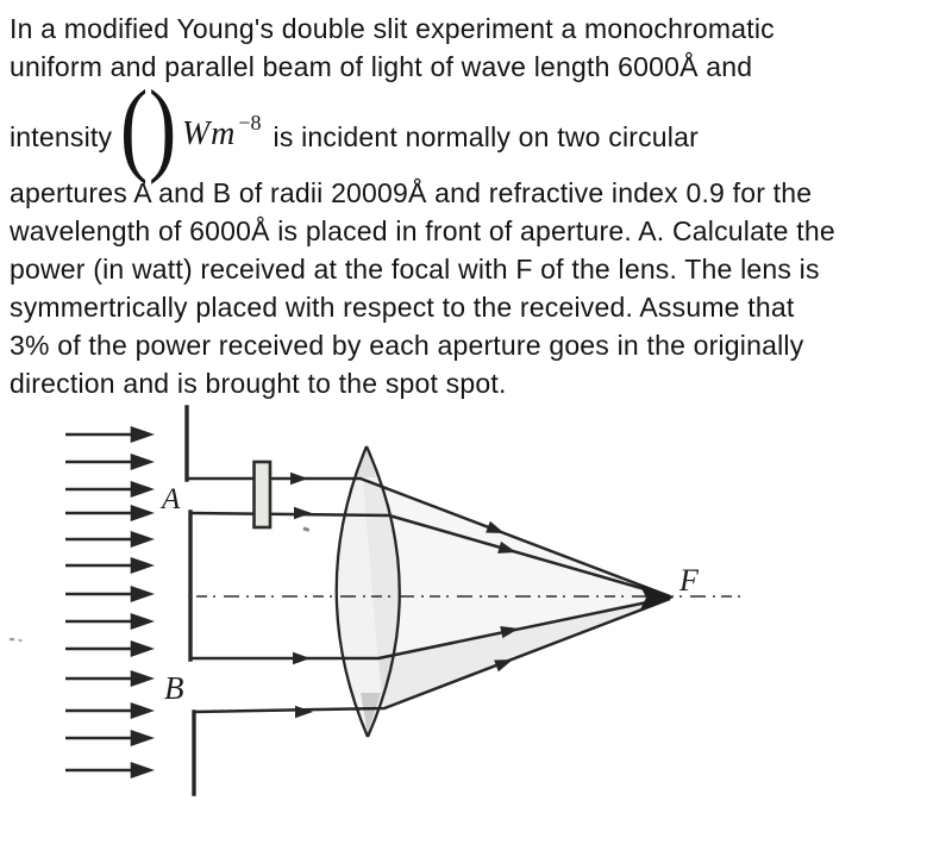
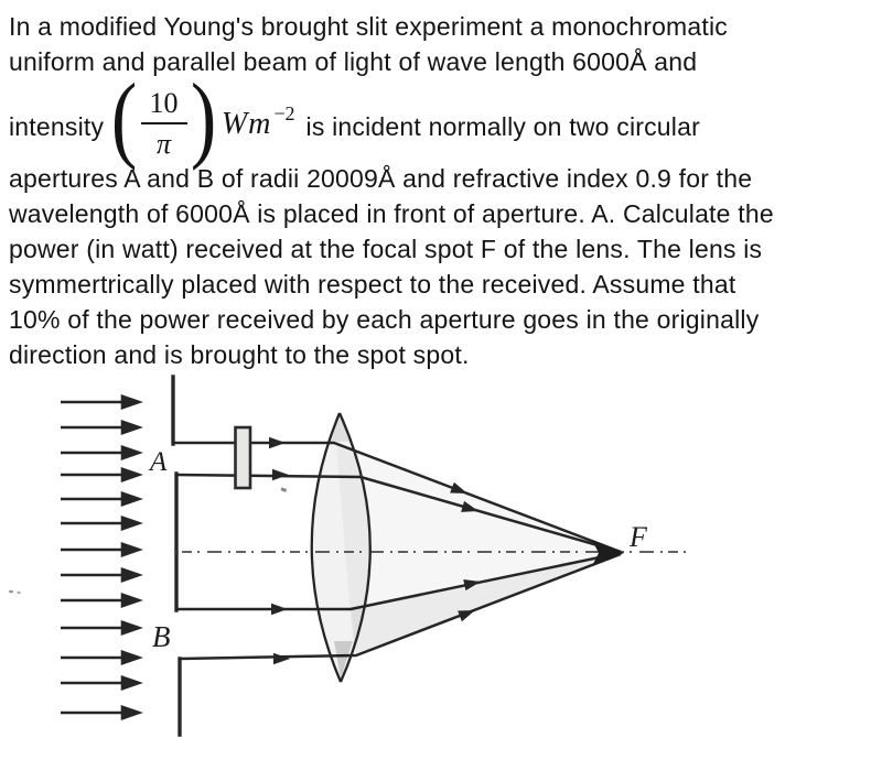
- In a modified Young's double slit experiment a monochromatic
+ In a modified Young's brought slit experiment a monochromatic
  uniform and parallel beam of light of wave length 6000Å and
  intensity
  (
+ 10
+ π
  )
- Wm−8
+ Wm−2
  is incident normally on two circular
  apertures A and B of radii 20009Å and refractive index 0.9 for the
  wavelength of 6000Å is placed in front of aperture. A. Calculate the
- power (in watt) received at the focal with F of the lens. The lens is
+ power (in watt) received at the focal spot F of the lens. The lens is
  symmertrically placed with respect to the received. Assume that
- 3% of the power received by each aperture goes in the originally
+ 10% of the power received by each aperture goes in the originally
  direction and is brought to the spot spot.
  A
  B
  F
